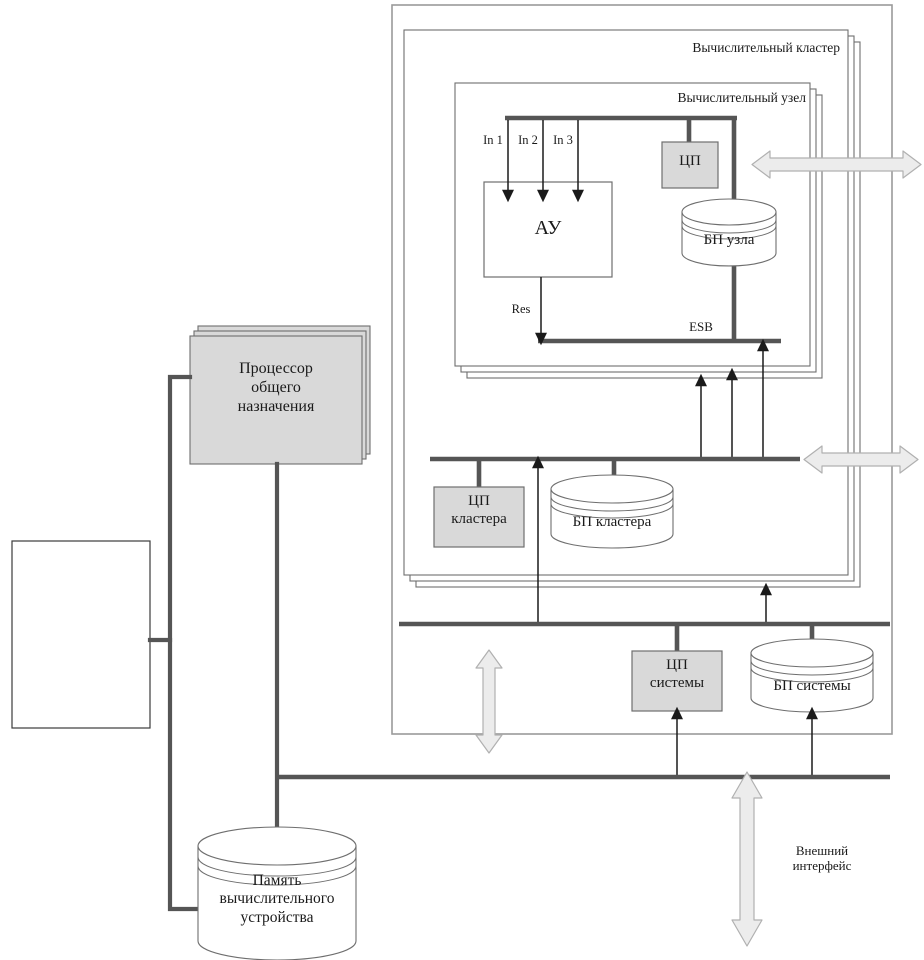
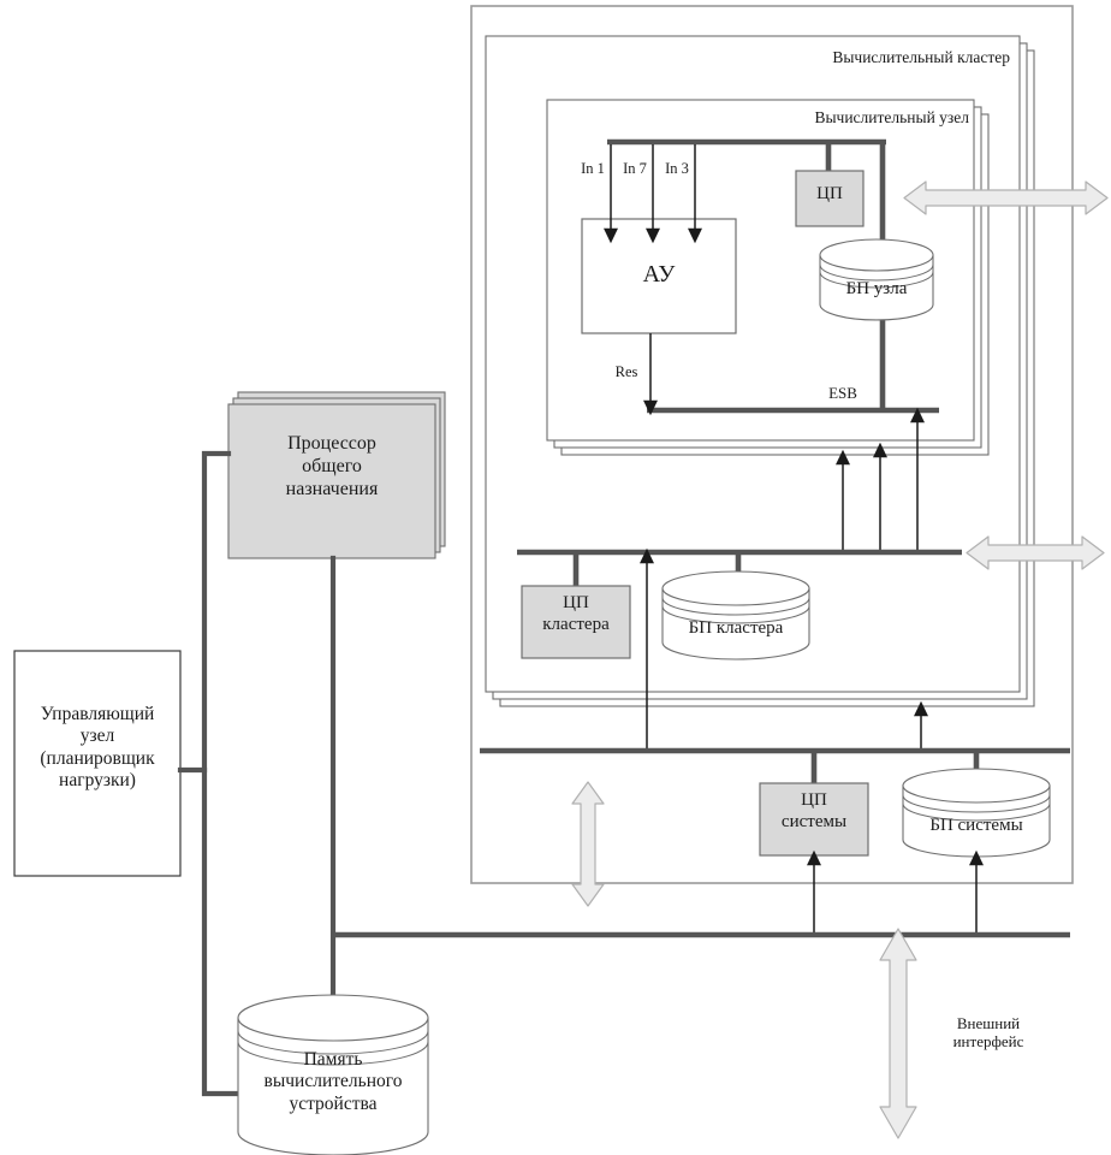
  Вычислительный кластер
  Вычислительный узел
  In 1
- In 2
+ In 7
  In 3
  АУ
  ЦП
  БП узла
  Res
  ESB
  ЦП
  кластера
  БП кластера
  ЦП
  системы
  БП системы
  Процессор
  общего
  назначения
+ Управляющий
+ узел
+ (планировщик
+ нагрузки)
  Память
  вычислительного
  устройства
  Внешний
  интерфейс
